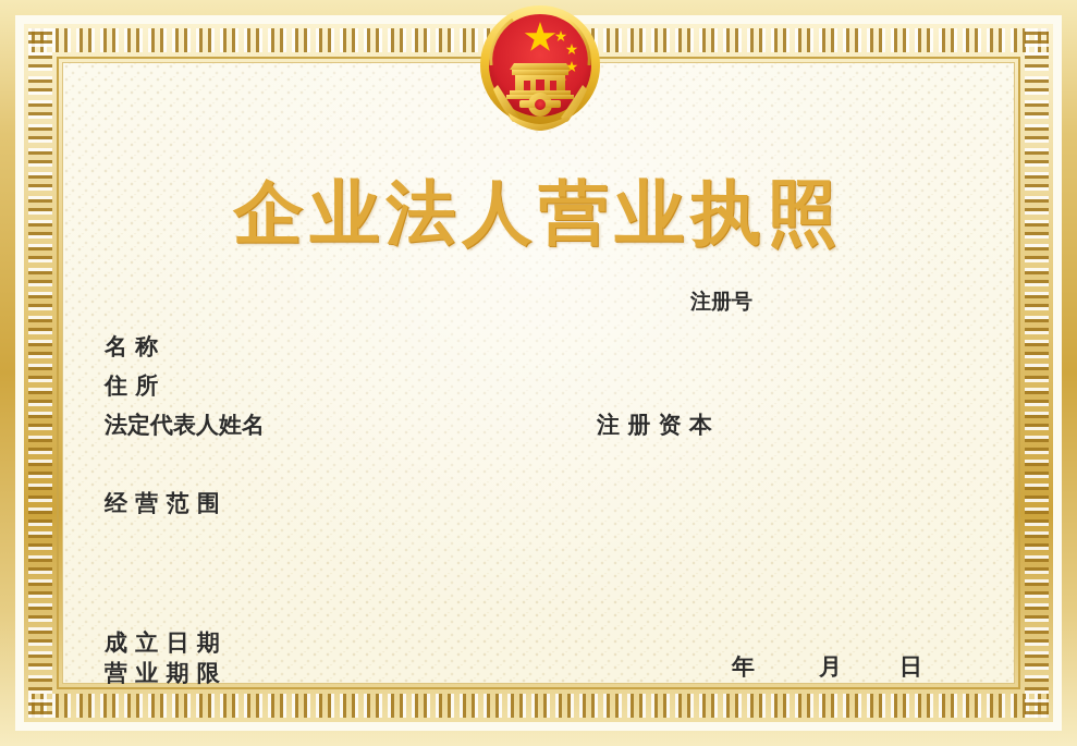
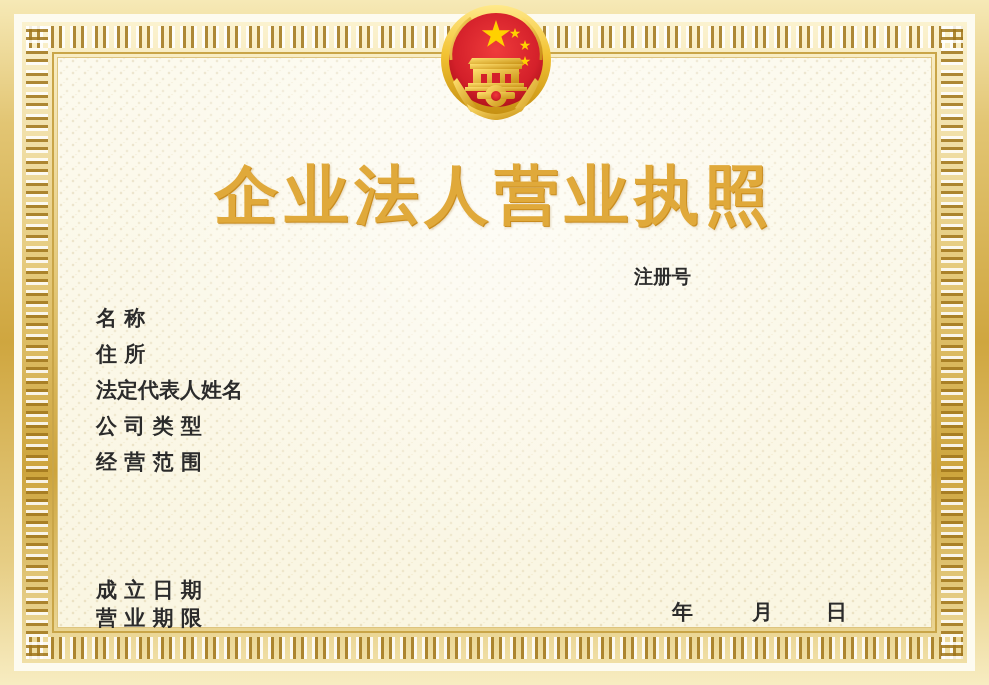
  企业法人营业执照
  注册号
  名 称
  住 所
  法定代表人姓名
+ 公 司 类 型
  经 营 范 围
- 注 册 资 本
  成 立 日 期
  营 业 期 限
  年
  月
  日
